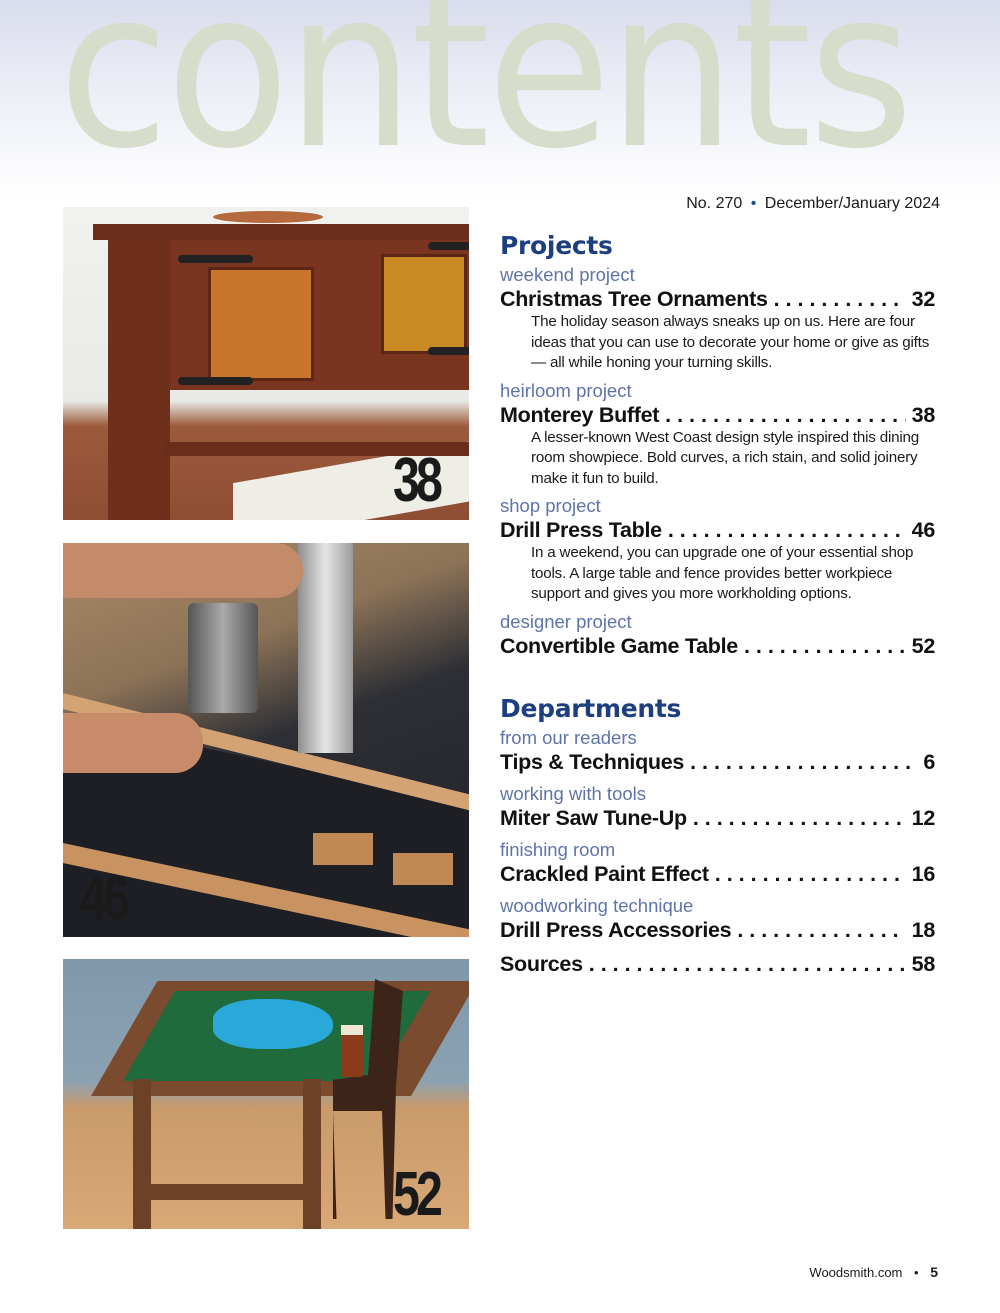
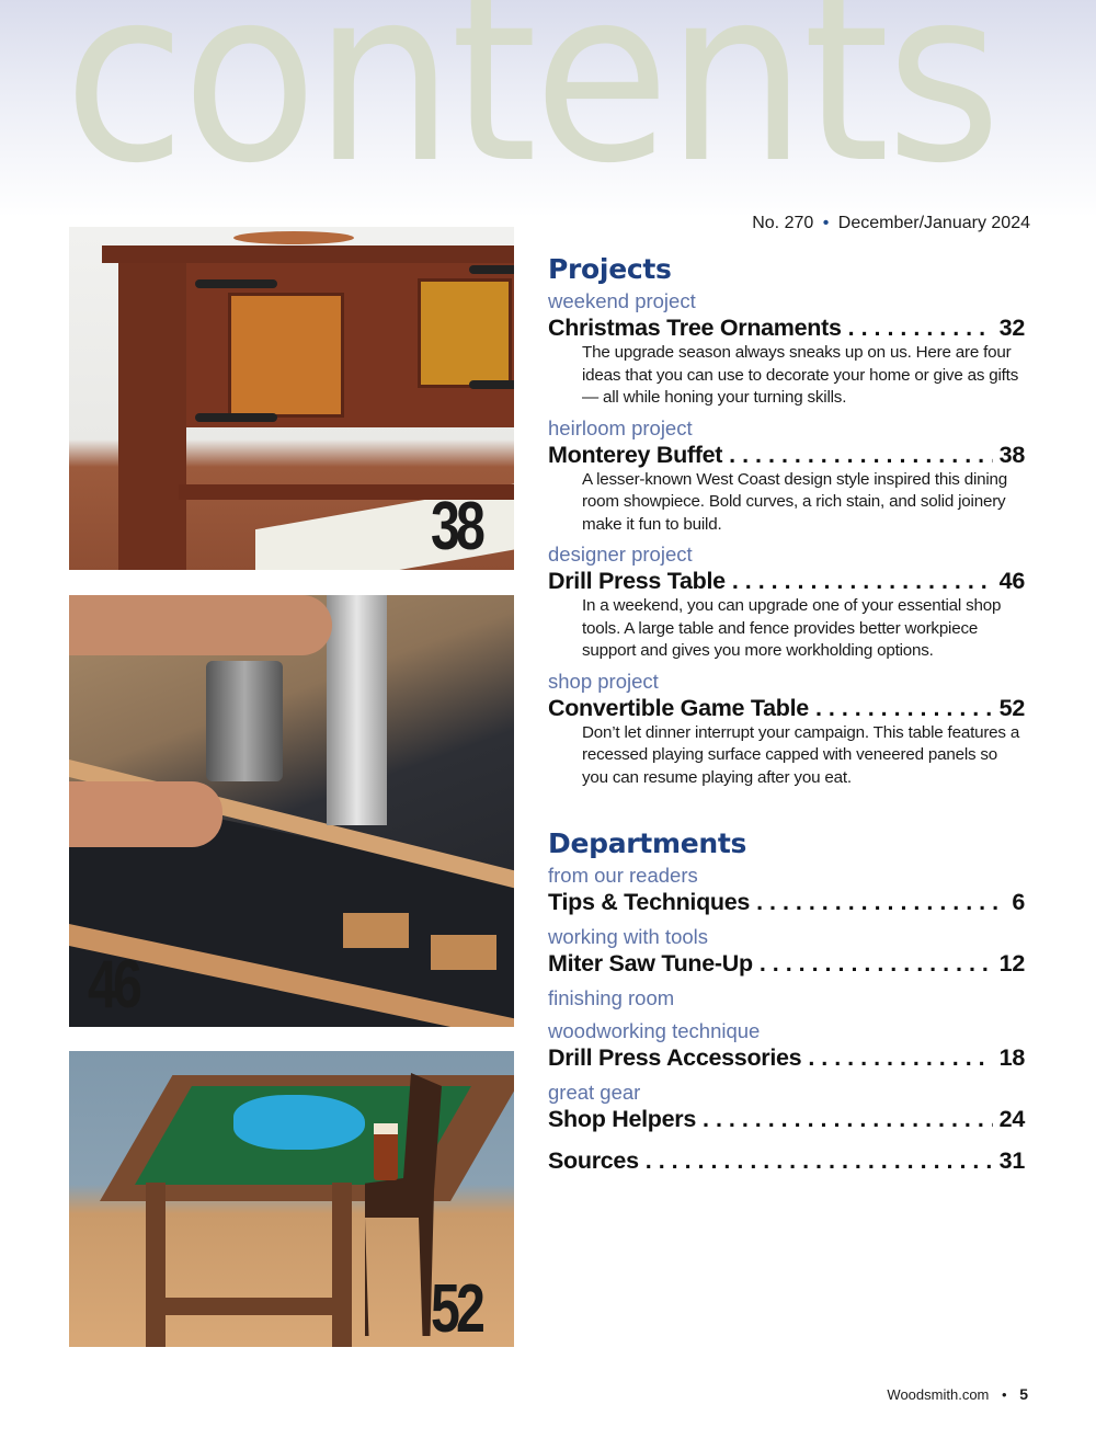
  contents
  No. 270 • December/January 2024
  38
  46
  52
  Projects
  weekend project
  Christmas Tree Ornaments
  32
- The holiday season always sneaks up on us. Here are four ideas that you can use to decorate your home or give as gifts — all while honing your turning skills.
+ The upgrade season always sneaks up on us. Here are four ideas that you can use to decorate your home or give as gifts — all while honing your turning skills.
  heirloom project
  Monterey Buffet
  38
  A lesser-known West Coast design style inspired this dining room showpiece. Bold curves, a rich stain, and solid joinery make it fun to build.
- shop project
+ designer project
  Drill Press Table
  46
  In a weekend, you can upgrade one of your essential shop tools. A large table and fence provides better workpiece support and gives you more workholding options.
- designer project
+ shop project
  Convertible Game Table
  52
+ Don’t let dinner interrupt your campaign. This table features a recessed playing surface capped with veneered panels so you can resume playing after you eat.
  Departments
  from our readers
  Tips & Techniques
  6
  working with tools
  Miter Saw Tune-Up
  12
  finishing room
- Crackled Paint Effect
- 16
  woodworking technique
  Drill Press Accessories
  18
+ great gear
+ Shop Helpers
+ 24
  Sources
- 58
+ 31
  Woodsmith.com • 5
